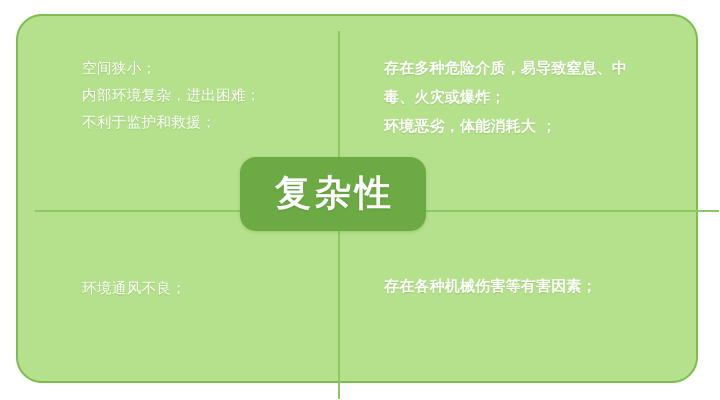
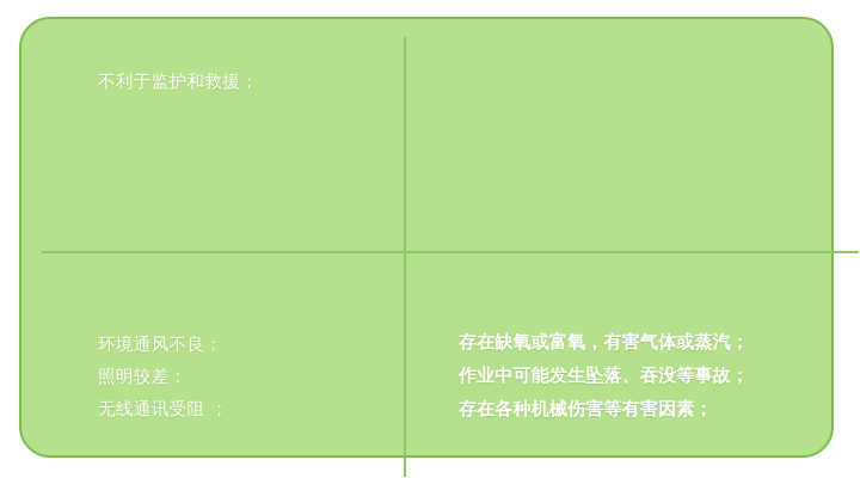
- 空间狭小；
- 内部环境复杂，进出困难；
  不利于监护和救援；
- 存在多种危险介质，易导致窒息、中
- 毒、火灾或爆炸；
- 环境恶劣，体能消耗大 ；
  环境通风不良；
+ 照明较差；
+ 无线通讯受阻 ；
+ 存在缺氧或富氧，有害气体或蒸汽；
+ 作业中可能发生坠落、吞没等事故；
  存在各种机械伤害等有害因素；
- 复杂性
